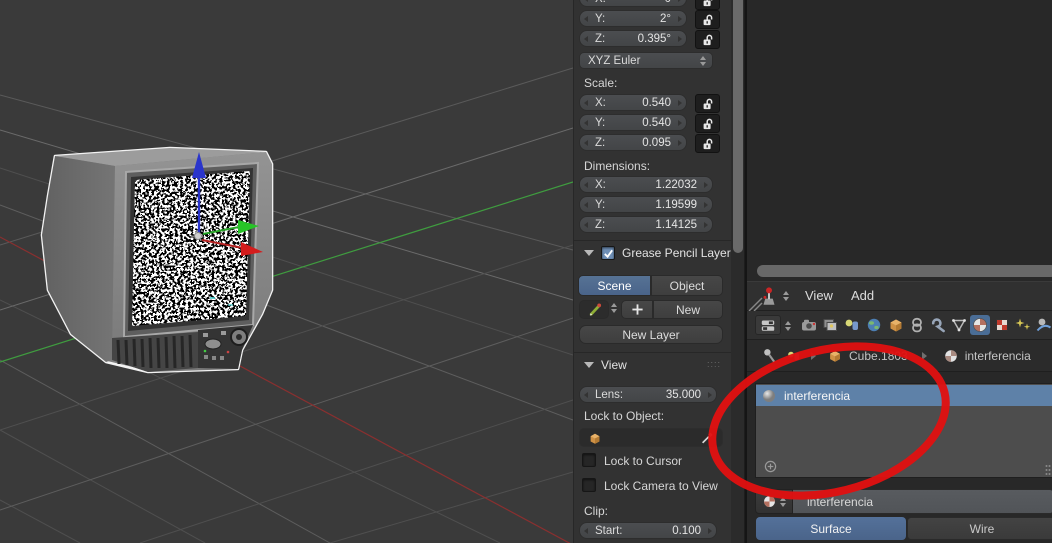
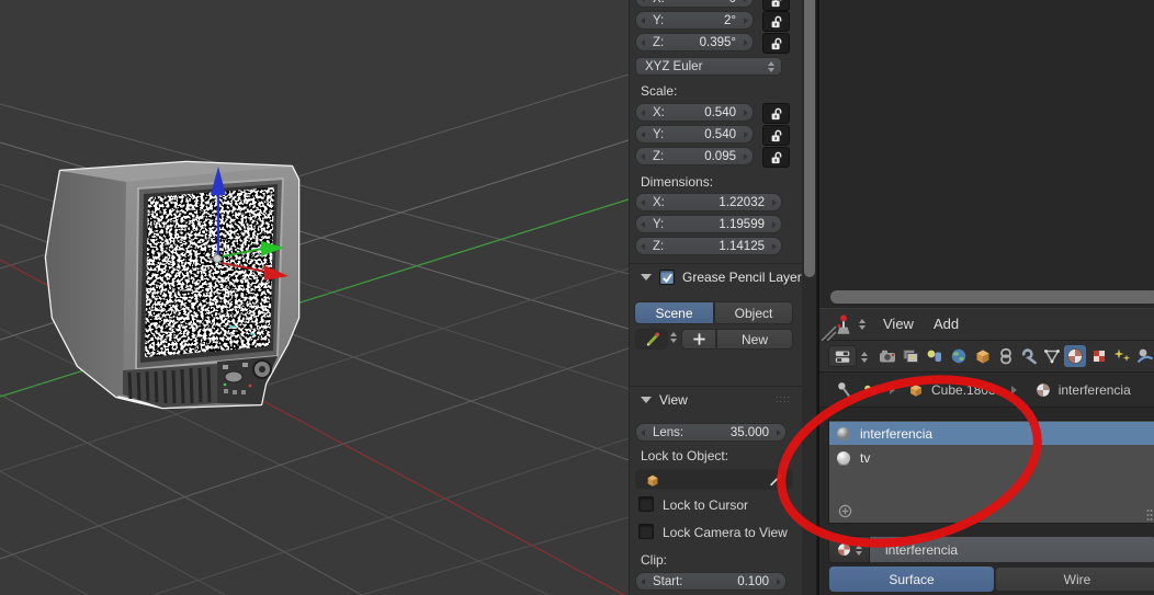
  Y:
  2°
  Z:
  0.395°
  XYZ Euler
  Scale:
  X:
  0.540
  Y:
  0.540
  Z:
  0.095
  Dimensions:
  X:
  1.22032
  Y:
  1.19599
  Z:
  1.14125
  Grease Pencil Layer
  Scene
  Object
  New
- New Layer
  View
  ::::
  Lens:
  35.000
  Lock to Object:
  Lock to Cursor
  Lock Camera to View
  Clip:
  Start:
  0.100
  View
  Add
  Cube.18
  interferencia
  interferencia
+ tv
  interferencia
  Surface
  Wire
